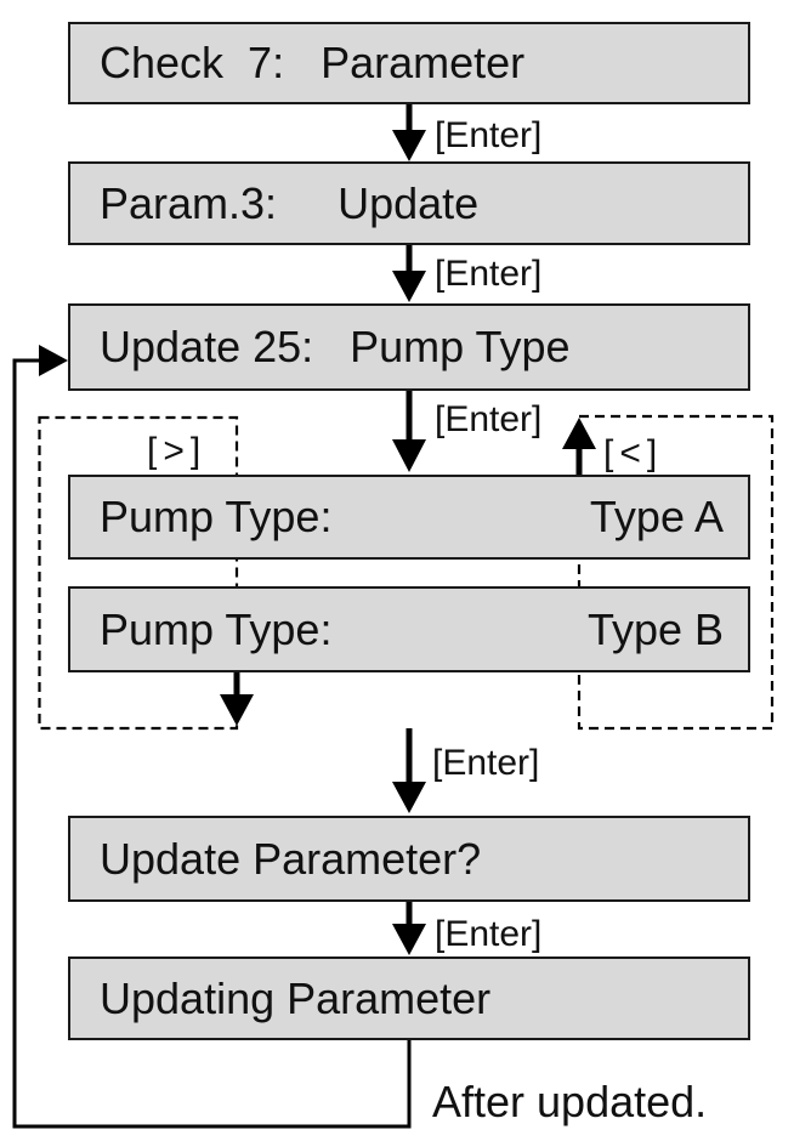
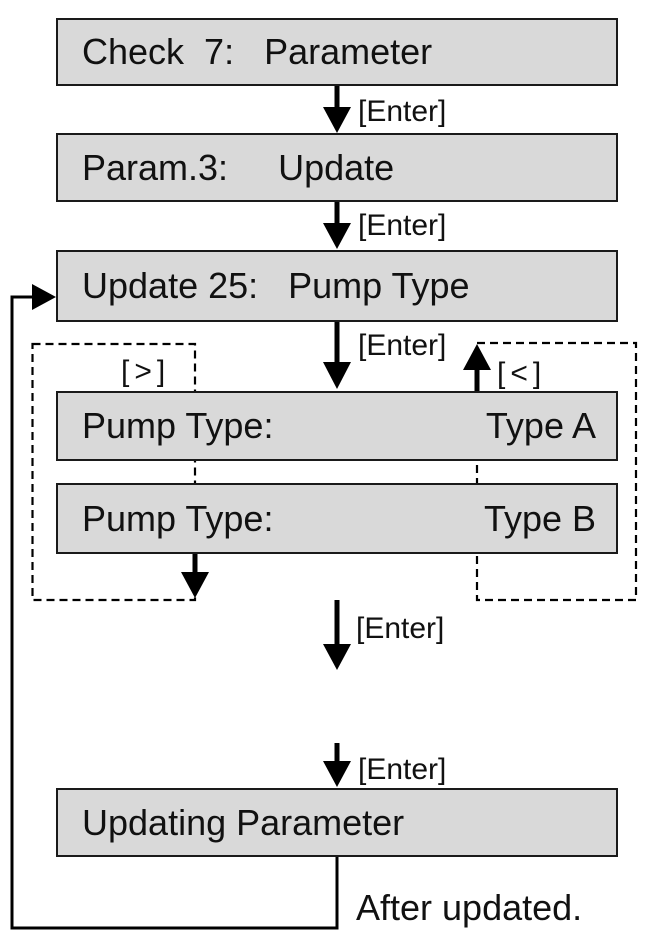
  Check 7: Parameter
  Param.3: Update
  Update 25: Pump Type
  Pump Type:
  Type A
  Pump Type:
  Type B
- Update Parameter?
  Updating Parameter
  [Enter]
  [Enter]
  [Enter]
  [Enter]
  [Enter]
  [>]
  [<]
  After updated.
